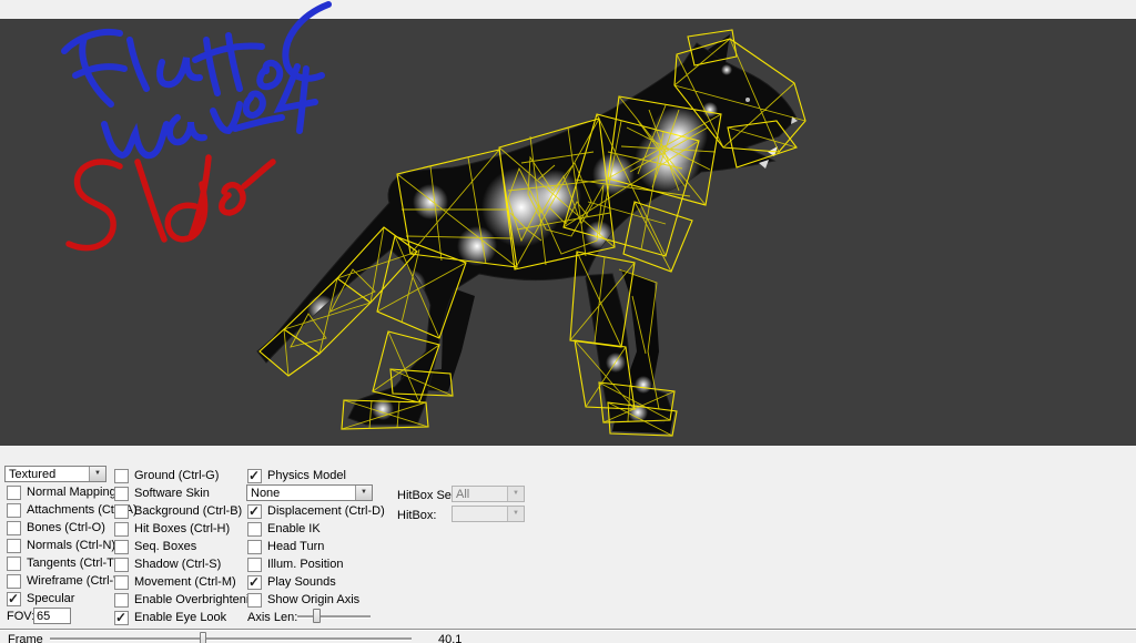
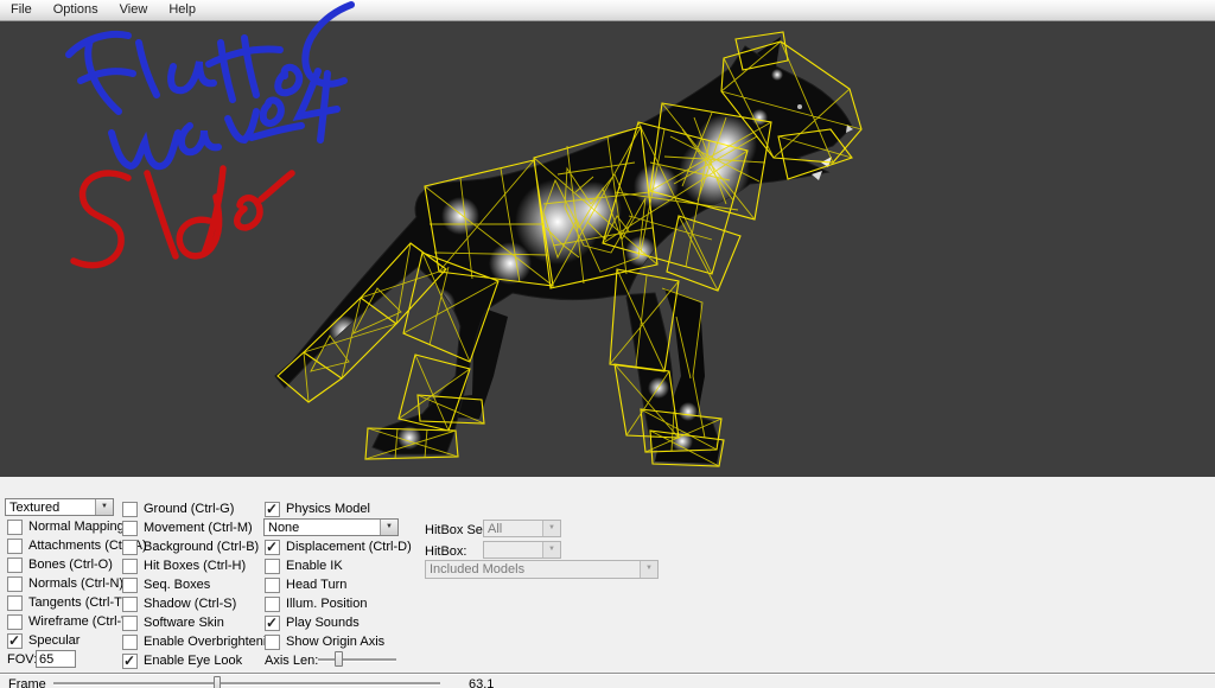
+ File
+ Options
+ View
+ Help
  Textured
  Normal Mapping
  Attachments (CtA)
  Bones (Ctrl-O)
  Normals (Ctrl-N
  Tangents (Ctrl-T
  Wireframe (Ctrl-
  Specular
  FOV
  65
  Ground (Ctrl-G)
- Software Skin
+ Movement (Ctrl-M)
  Background (Ctrl-B)
  Hit Boxes (Ctrl-H)
  Seq. Boxes
  Shadow (Ctrl-S)
- Movement (Ctrl-M)
+ Software Skin
  Enable Overbrighten
  Enable Eye Look
  Physics Model
  None
  Displacement (Ctrl-D)
  Enable IK
  Head Turn
  Illum. Position
  Play Sounds
  Show Origin Axis
  Axis Len:
  HitBox Se
  All
  HitBox:
+ Included Models
  Frame
- 40.1
+ 63.1
